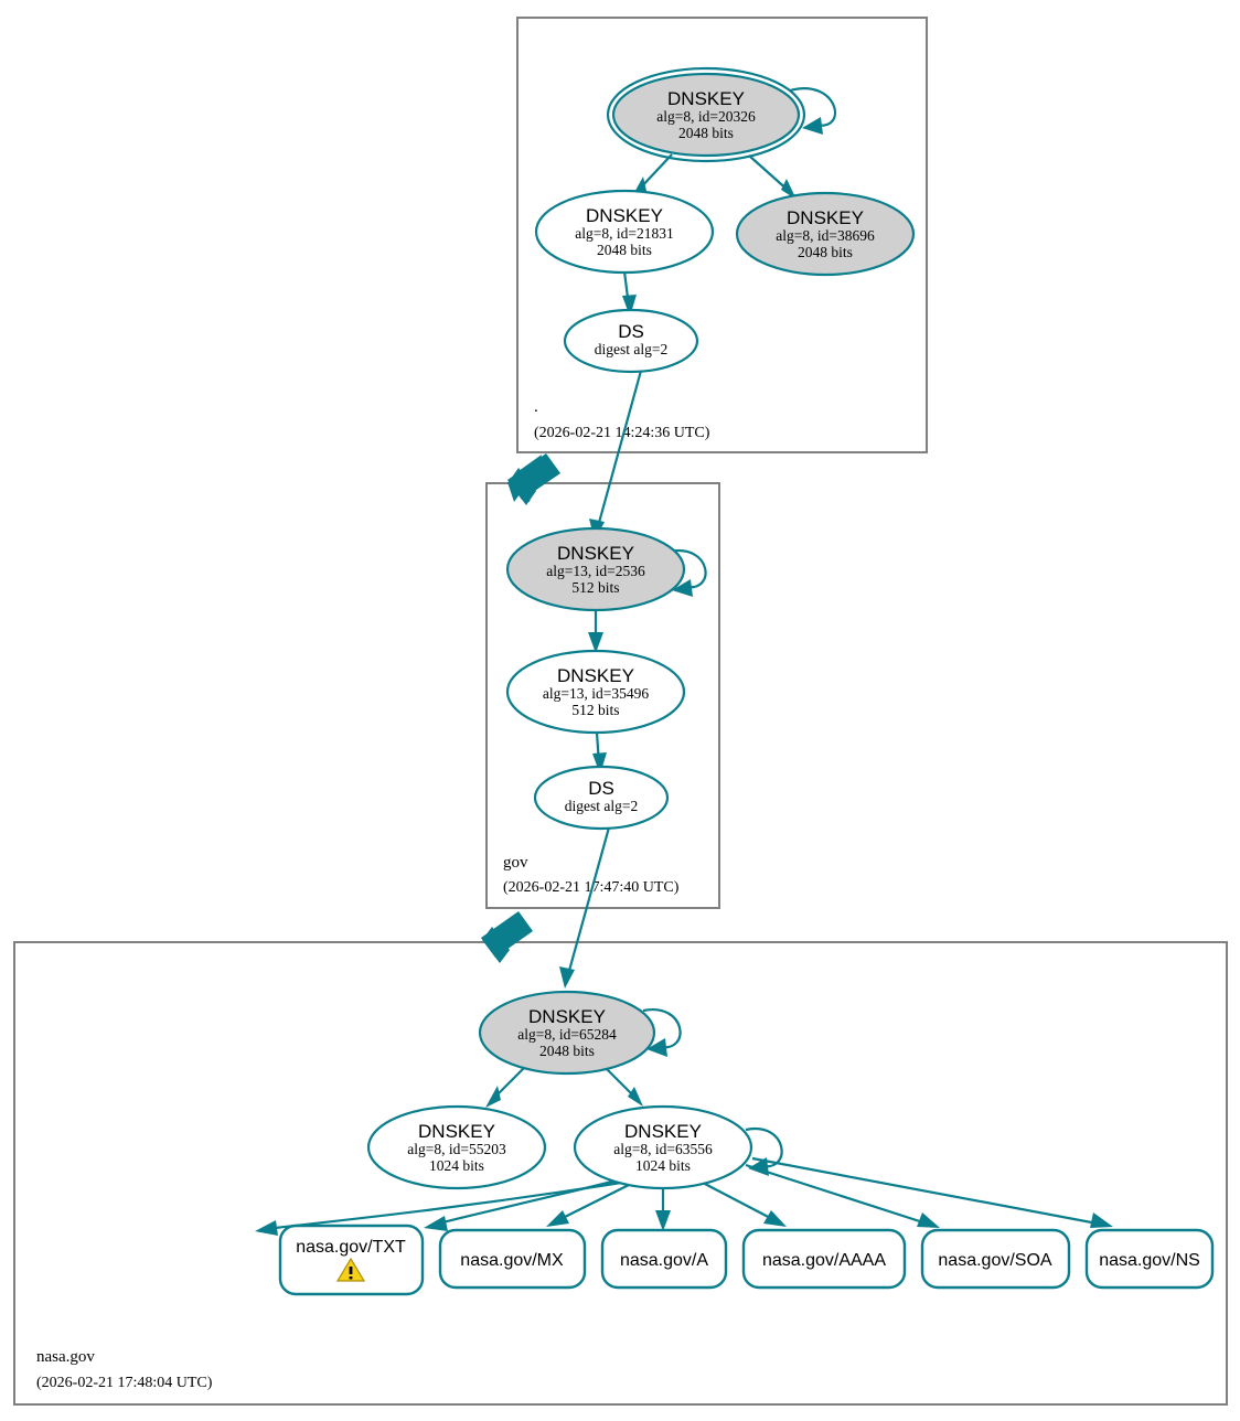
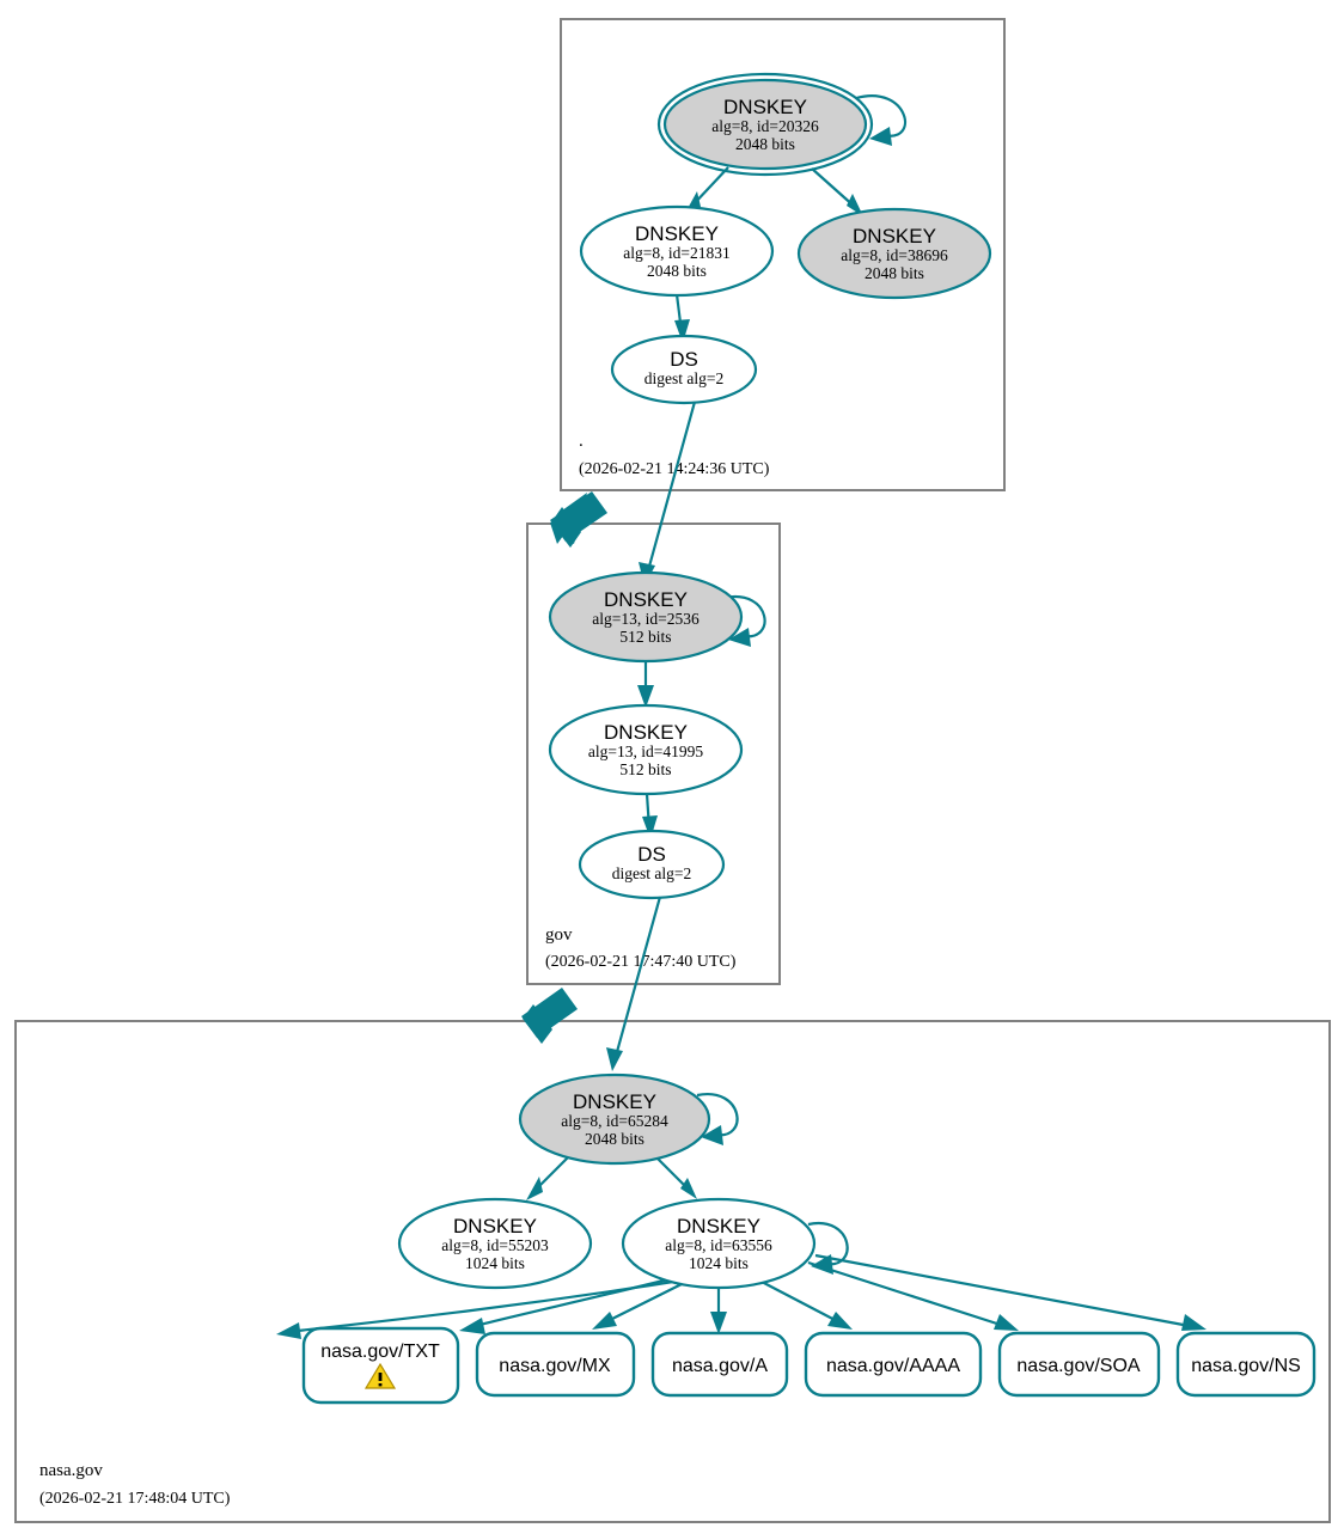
  DNSKEY
  alg=8, id=20326
  2048 bits
  DNSKEY
  alg=8, id=21831
  2048 bits
  DNSKEY
  alg=8, id=38696
  2048 bits
  DS
  digest alg=2
  .
  (2026-02-21 14:24:36 UTC)
  DNSKEY
  alg=13, id=2536
  512 bits
  DNSKEY
- alg=13, id=35496
+ alg=13, id=41995
  512 bits
  DS
  digest alg=2
  gov
  (2026-02-21 17:47:40 UTC)
  DNSKEY
  alg=8, id=65284
  2048 bits
  DNSKEY
  alg=8, id=55203
  1024 bits
  DNSKEY
  alg=8, id=63556
  1024 bits
  nasa.gov/TXT
  nasa.gov/MX
  nasa.gov/A
  nasa.gov/AAAA
  nasa.gov/SOA
  nasa.gov/NS
  nasa.gov
  (2026-02-21 17:48:04 UTC)
